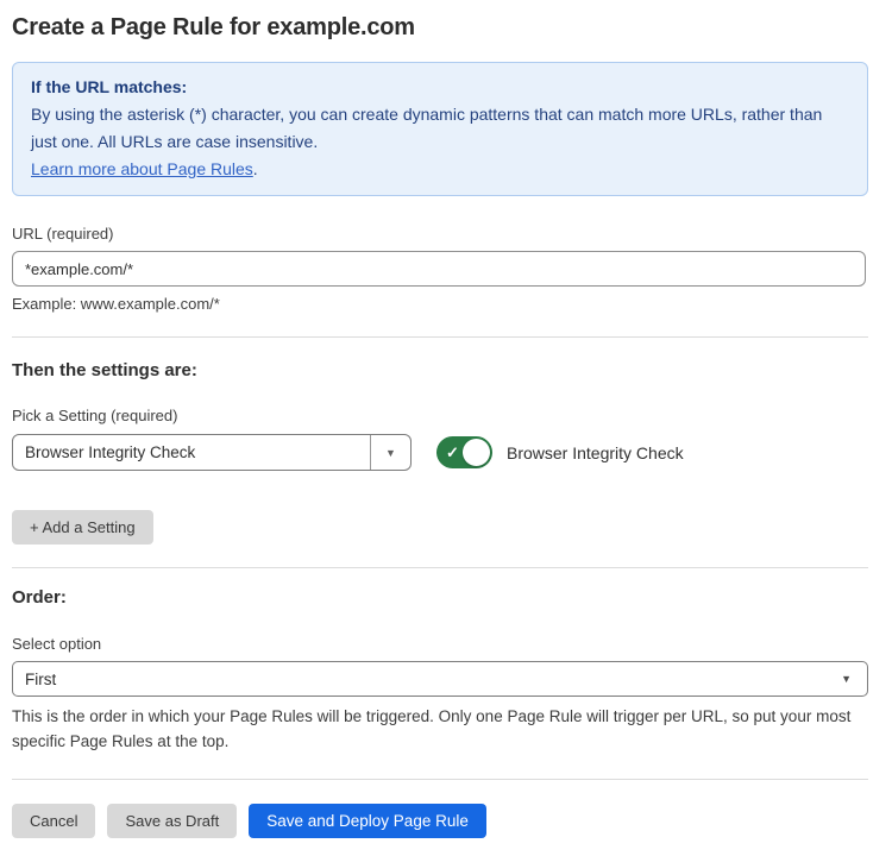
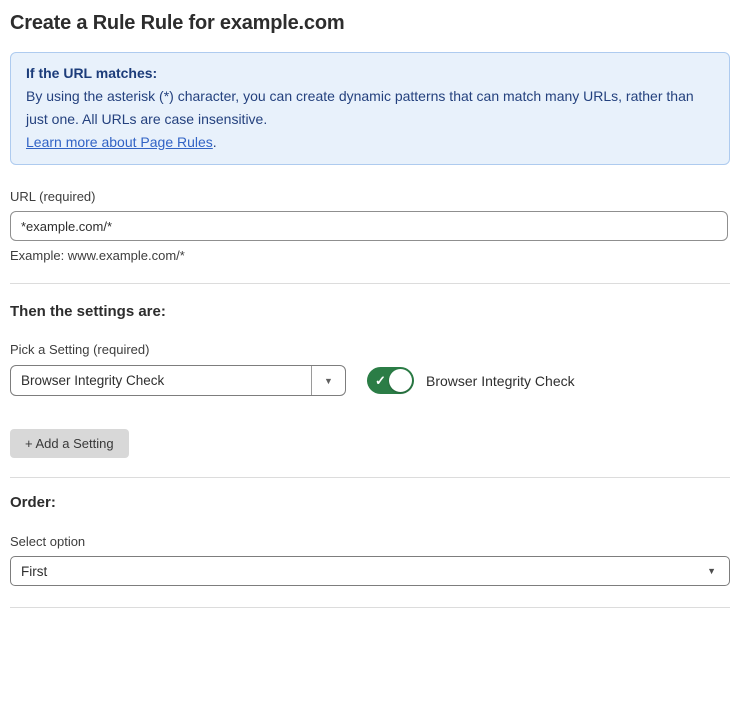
- Create a Page Rule for example.com
+ Create a Rule Rule for example.com
  If the URL matches:
- By using the asterisk (*) character, you can create dynamic patterns that can match more URLs, rather than just one. All URLs are case insensitive.
+ By using the asterisk (*) character, you can create dynamic patterns that can match many URLs, rather than just one. All URLs are case insensitive.
  Learn more about Page Rules.
  URL (required)
  *example.com/*
  Example: www.example.com/*
  Then the settings are:
  Pick a Setting (required)
  Browser Integrity Check
  ▼
  ✓
  Browser Integrity Check
  + Add a Setting
  Order:
  Select option
  First
  ▼
- This is the order in which your Page Rules will be triggered. Only one Page Rule will trigger per URL, so put your most specific Page Rules at the top.
- Cancel
- Save as Draft
- Save and Deploy Page Rule
